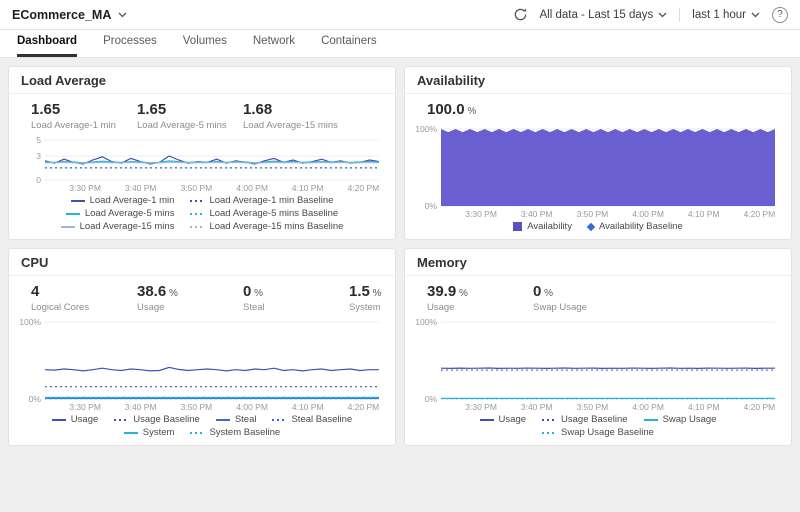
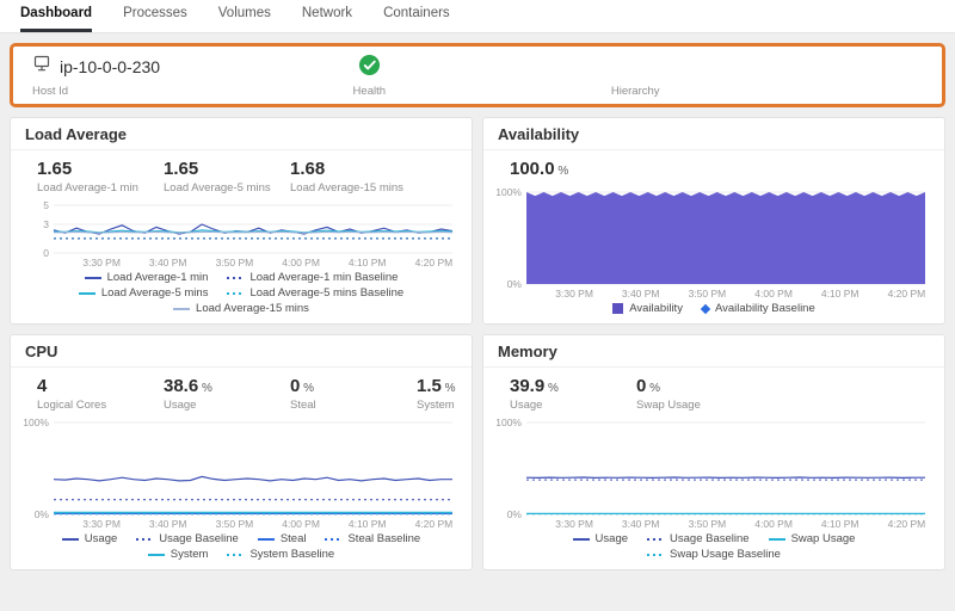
- ECommerce_MA
- All data - Last 15 days
- last 1 hour
- ?
  Dashboard
  Processes
  Volumes
  Network
  Containers
+ ip-10-0-0-230
+ Host Id
+ Health
+ Hierarchy
  Load Average
  1.65
  Load Average-1 min
  1.65
  Load Average-5 mins
  1.68
  Load Average-15 mins
  5
  3
  0
  3:30 PM
  3:40 PM
  3:50 PM
  4:00 PM
  4:10 PM
  4:20 PM
  Load Average-1 min
  Load Average-1 min Baseline
  Load Average-5 mins
  Load Average-5 mins Baseline
  Load Average-15 mins
- Load Average-15 mins Baseline
  Availability
  100.0 %
  100%
  0%
  3:30 PM
  3:40 PM
  3:50 PM
  4:00 PM
  4:10 PM
  4:20 PM
  Availability
  Availability Baseline
  CPU
  4
  Logical Cores
  38.6 %
  Usage
  0 %
  Steal
  1.5 %
  System
  100%
  0%
  3:30 PM
  3:40 PM
  3:50 PM
  4:00 PM
  4:10 PM
  4:20 PM
  Usage
  Usage Baseline
  Steal
  Steal Baseline
  System
  System Baseline
  Memory
  39.9 %
  Usage
  0 %
  Swap Usage
  100%
  0%
  3:30 PM
  3:40 PM
  3:50 PM
  4:00 PM
  4:10 PM
  4:20 PM
  Usage
  Usage Baseline
  Swap Usage
  Swap Usage Baseline
